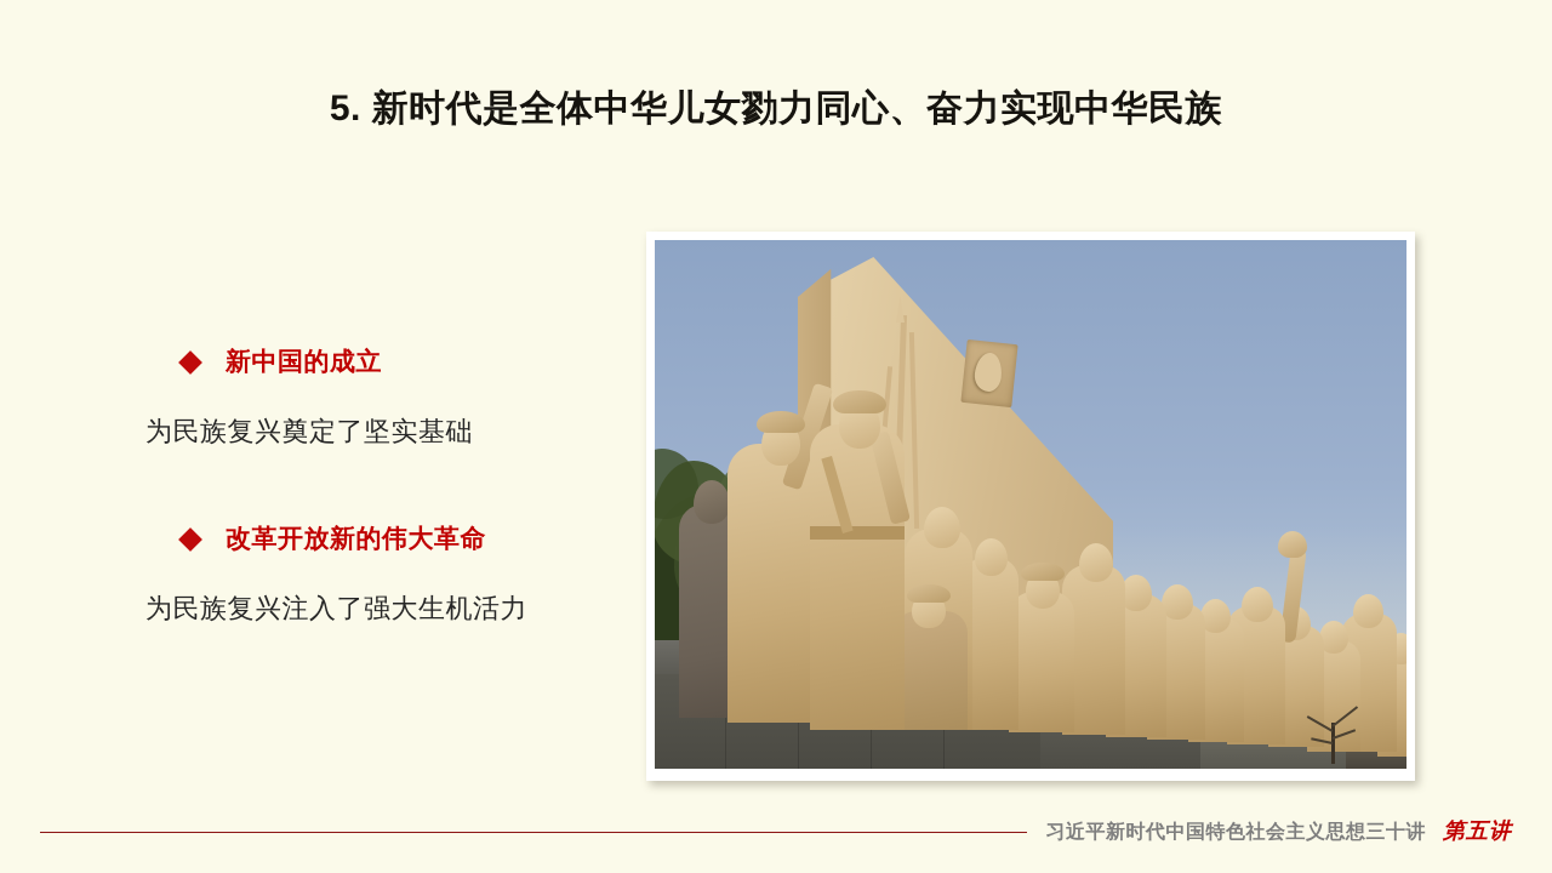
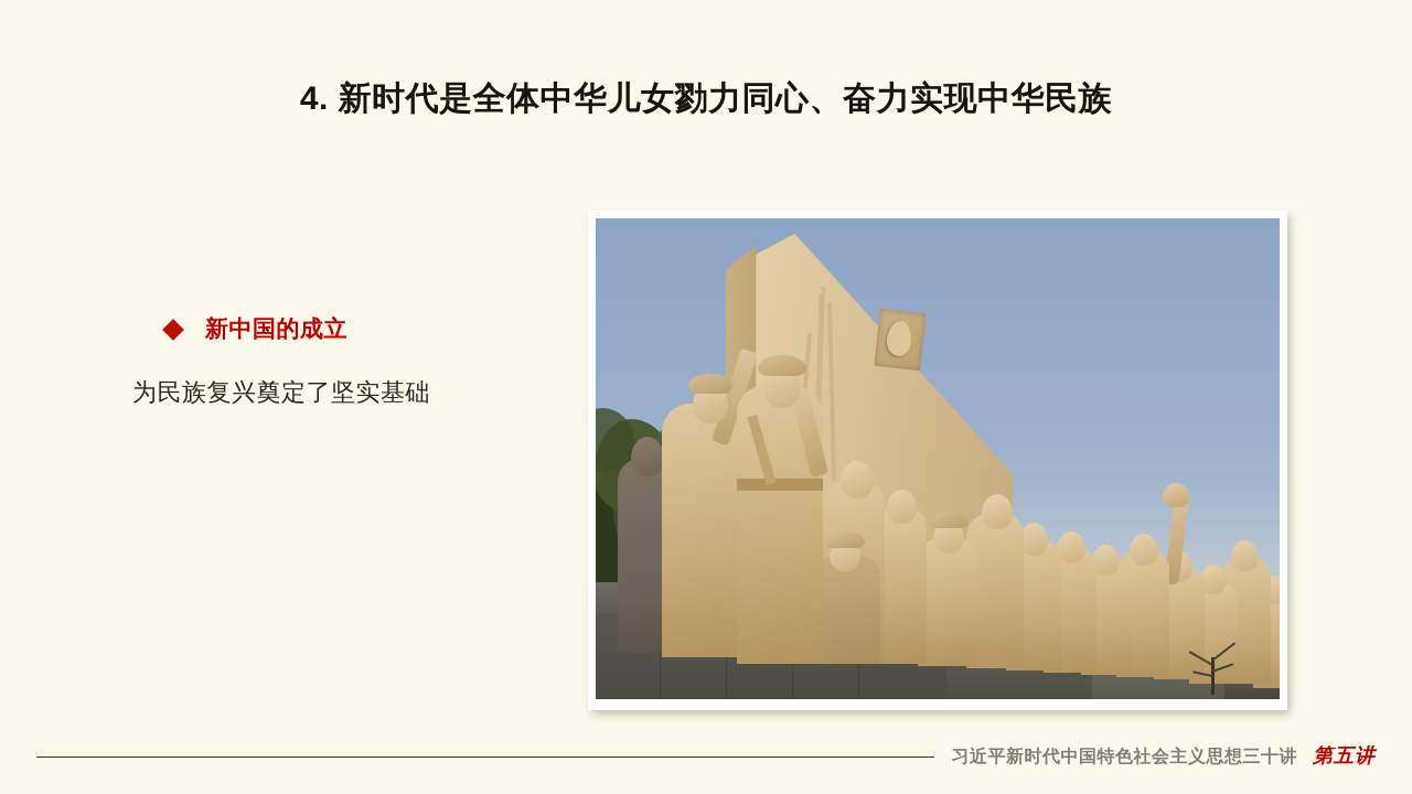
- 5. 新时代是全体中华儿女勠力同心、奋力实现中华民族
+ 4. 新时代是全体中华儿女勠力同心、奋力实现中华民族
  新中国的成立
  为民族复兴奠定了坚实基础
- 改革开放新的伟大革命
- 为民族复兴注入了强大生机活力
  习近平新时代中国特色社会主义思想三十讲
  第五讲
